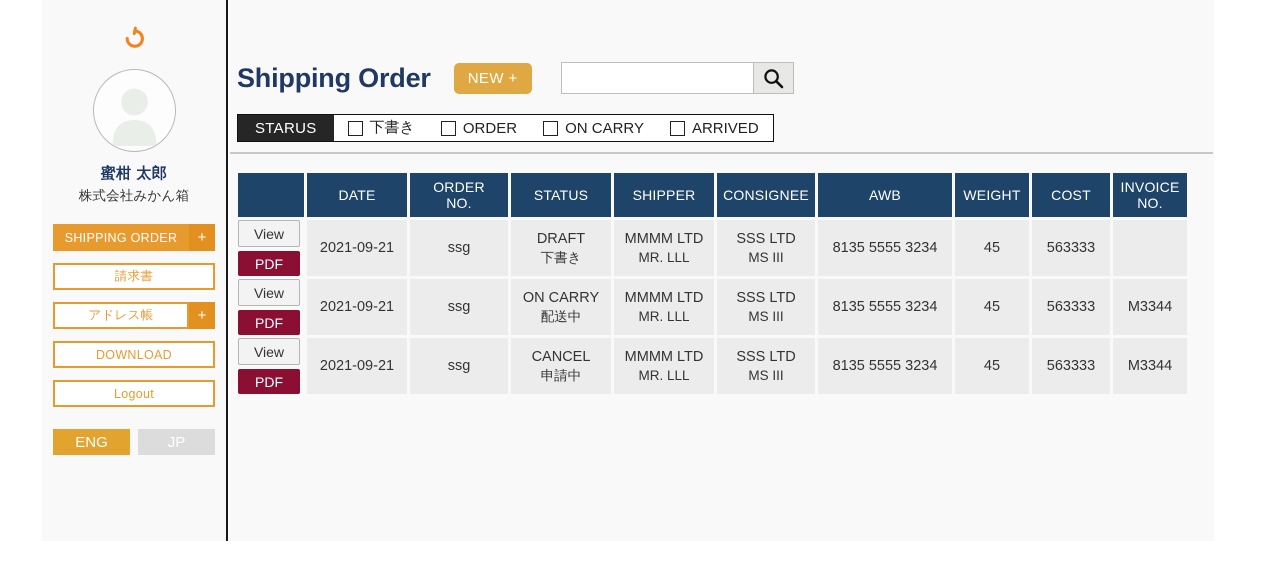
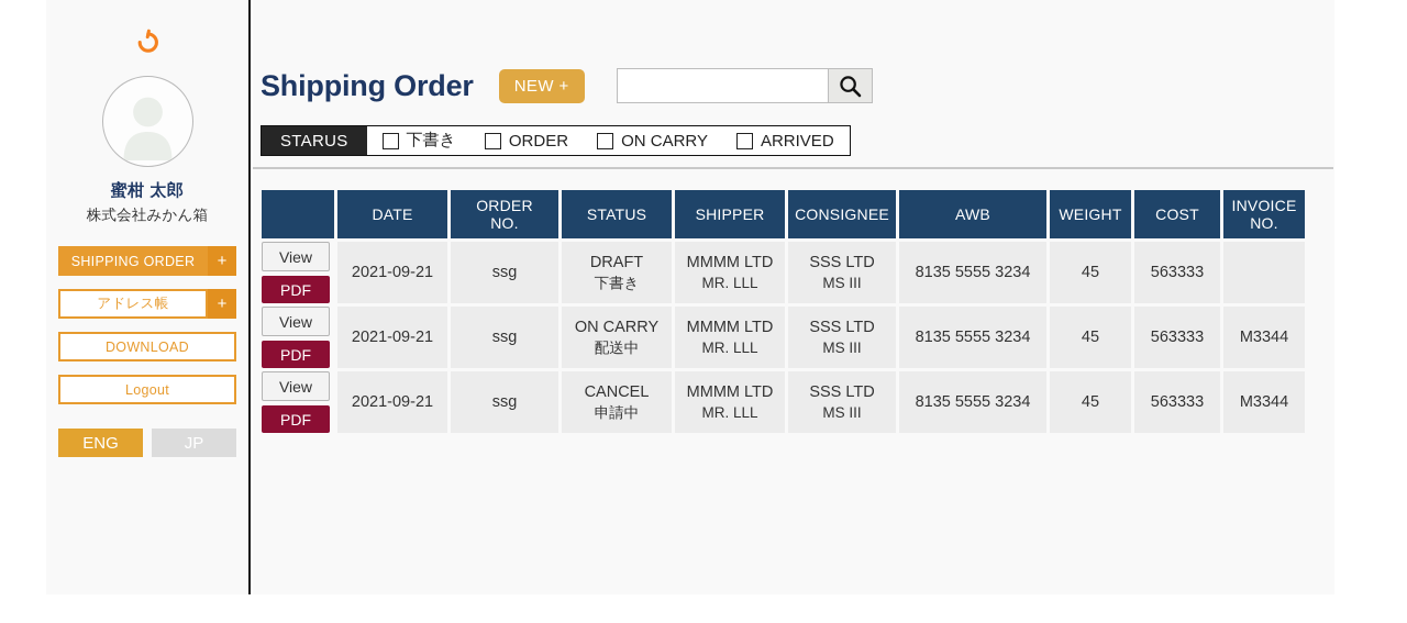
  蜜柑 太郎
  株式会社みかん箱
  SHIPPING ORDER
  +
- 請求書
  アドレス帳
  +
  DOWNLOAD
  Logout
  ENG
  JP
  Shipping Order
  NEW +
  STARUS
  下書き
  ORDER
  ON CARRY
  ARRIVED
  	DATE	ORDER NO.	STATUS	SHIPPER	CONSIGNEE	AWB	WEIGHT	COST	INVOICE NO.
  View PDF	2021-09-21	ssg	DRAFT 下書き	MMMM LTD MR. LLL	SSS LTD MS III	8135 5555 3234	45	563333
  View PDF	2021-09-21	ssg	ON CARRY 配送中	MMMM LTD MR. LLL	SSS LTD MS III	8135 5555 3234	45	563333	M3344
  View PDF	2021-09-21	ssg	CANCEL 申請中	MMMM LTD MR. LLL	SSS LTD MS III	8135 5555 3234	45	563333	M3344
